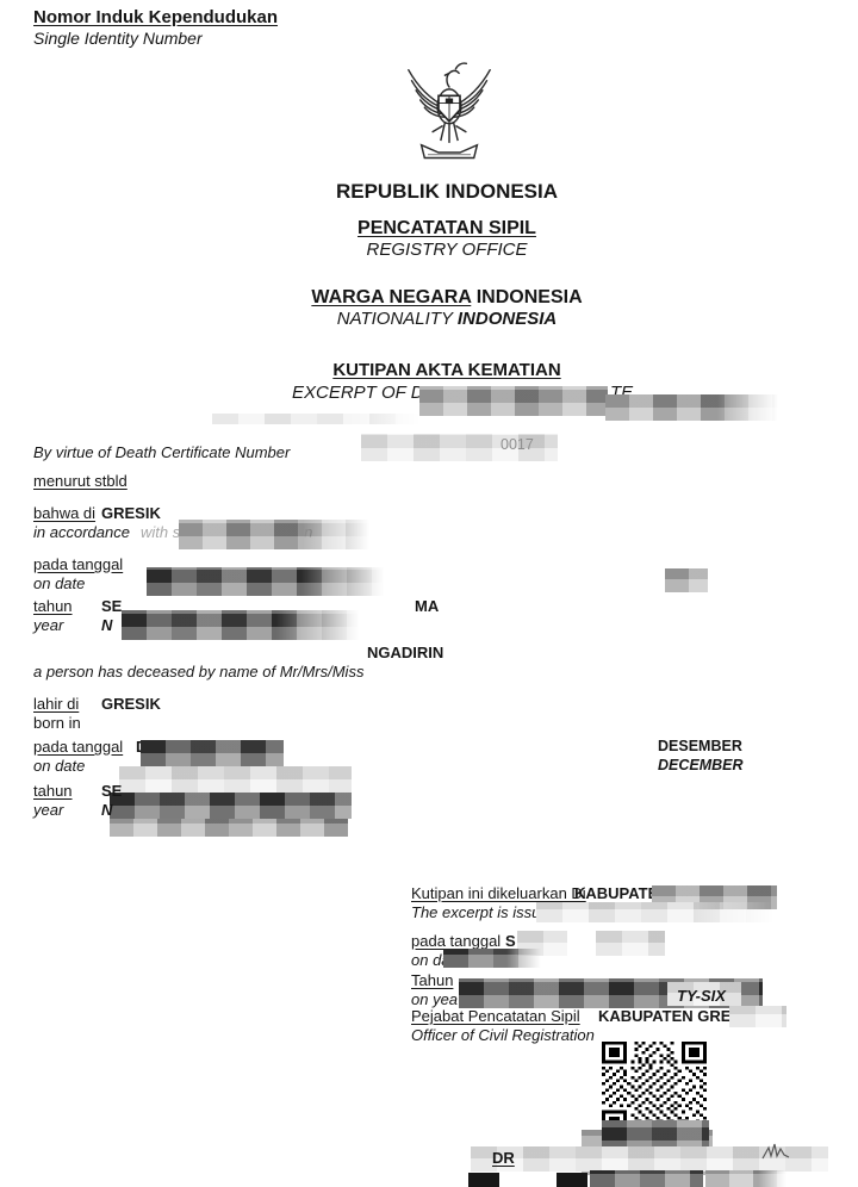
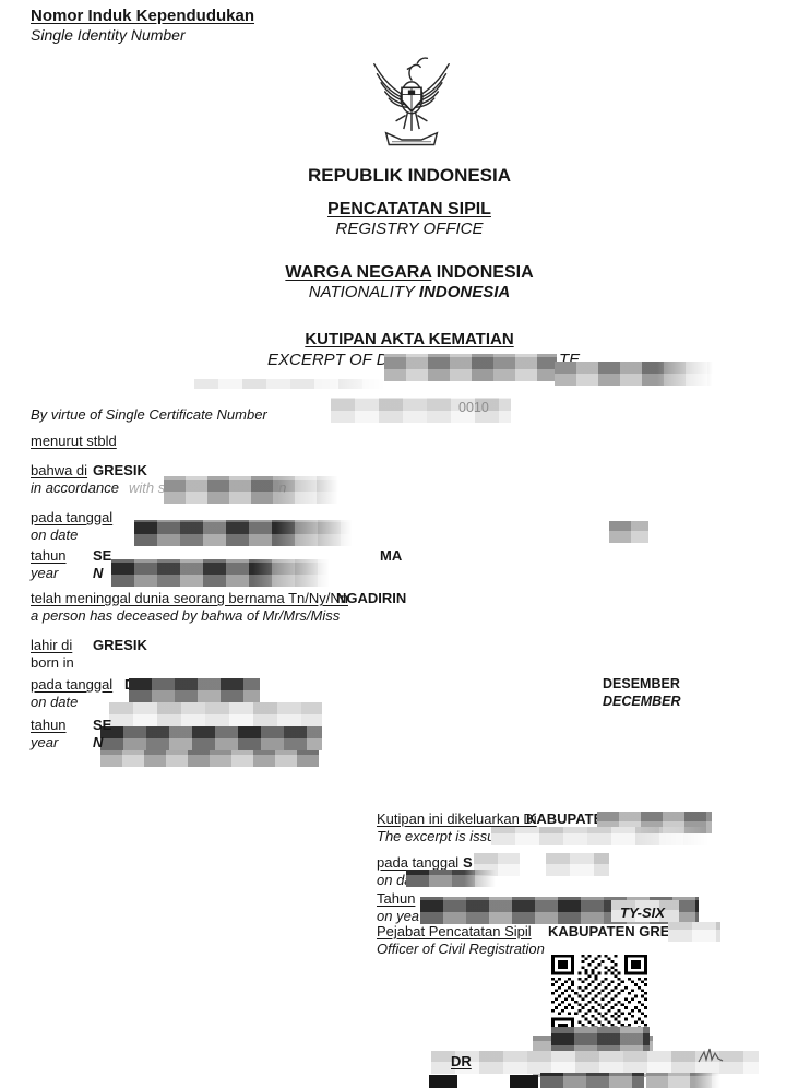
  Nomor Induk Kependudukan
  Single Identity Number
  REPUBLIK INDONESIA
  PENCATATAN SIPIL
  REGISTRY OFFICE
  WARGA NEGARA INDONESIA
  NATIONALITY INDONESIA
  KUTIPAN AKTA KEMATIAN
  EXCERPT OF D
  TE
- By virtue of Death Certificate Number
+ By virtue of Single Certificate Number
- 0017
+ 0010
  menurut stbld
  bahwa di
  GRESIK
  in accordance
  with s
  pada tanggal
  on date
  tahun
  SE
  MA
  year
  N
+ telah meninggal dunia seorang bernama Tn/Ny/Nn
  NGADIRIN
- a person has deceased by name of Mr/Mrs/Miss
+ a person has deceased by bahwa of Mr/Mrs/Miss
  lahir di
  GRESIK
  born in
  pada tanggal
  on date
  DESEMBER
  DECEMBER
  tahun
  SE
  year
  N
  Kutipan ini dikeluarkan Di
  KABUPAT
  The excerpt is iss
  pada tanggal
  S
  Tahun
  on yea
  TY-SIX
  Pejabat Pencatatan Sipil
  KABUPATEN GRE
  Officer of Civil Registration
  DR
